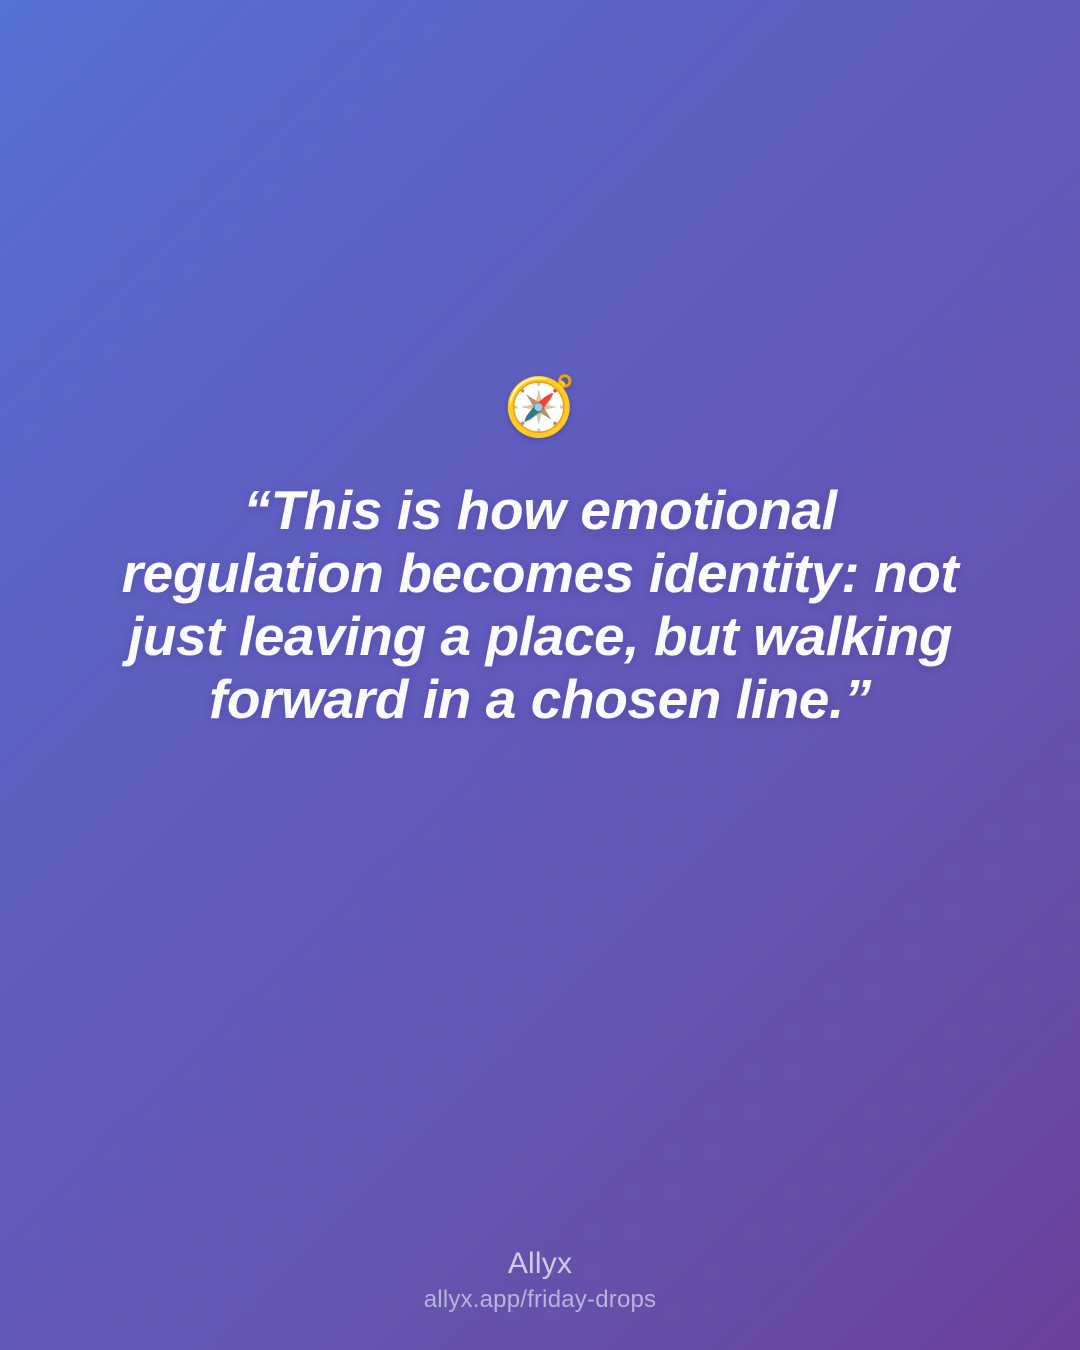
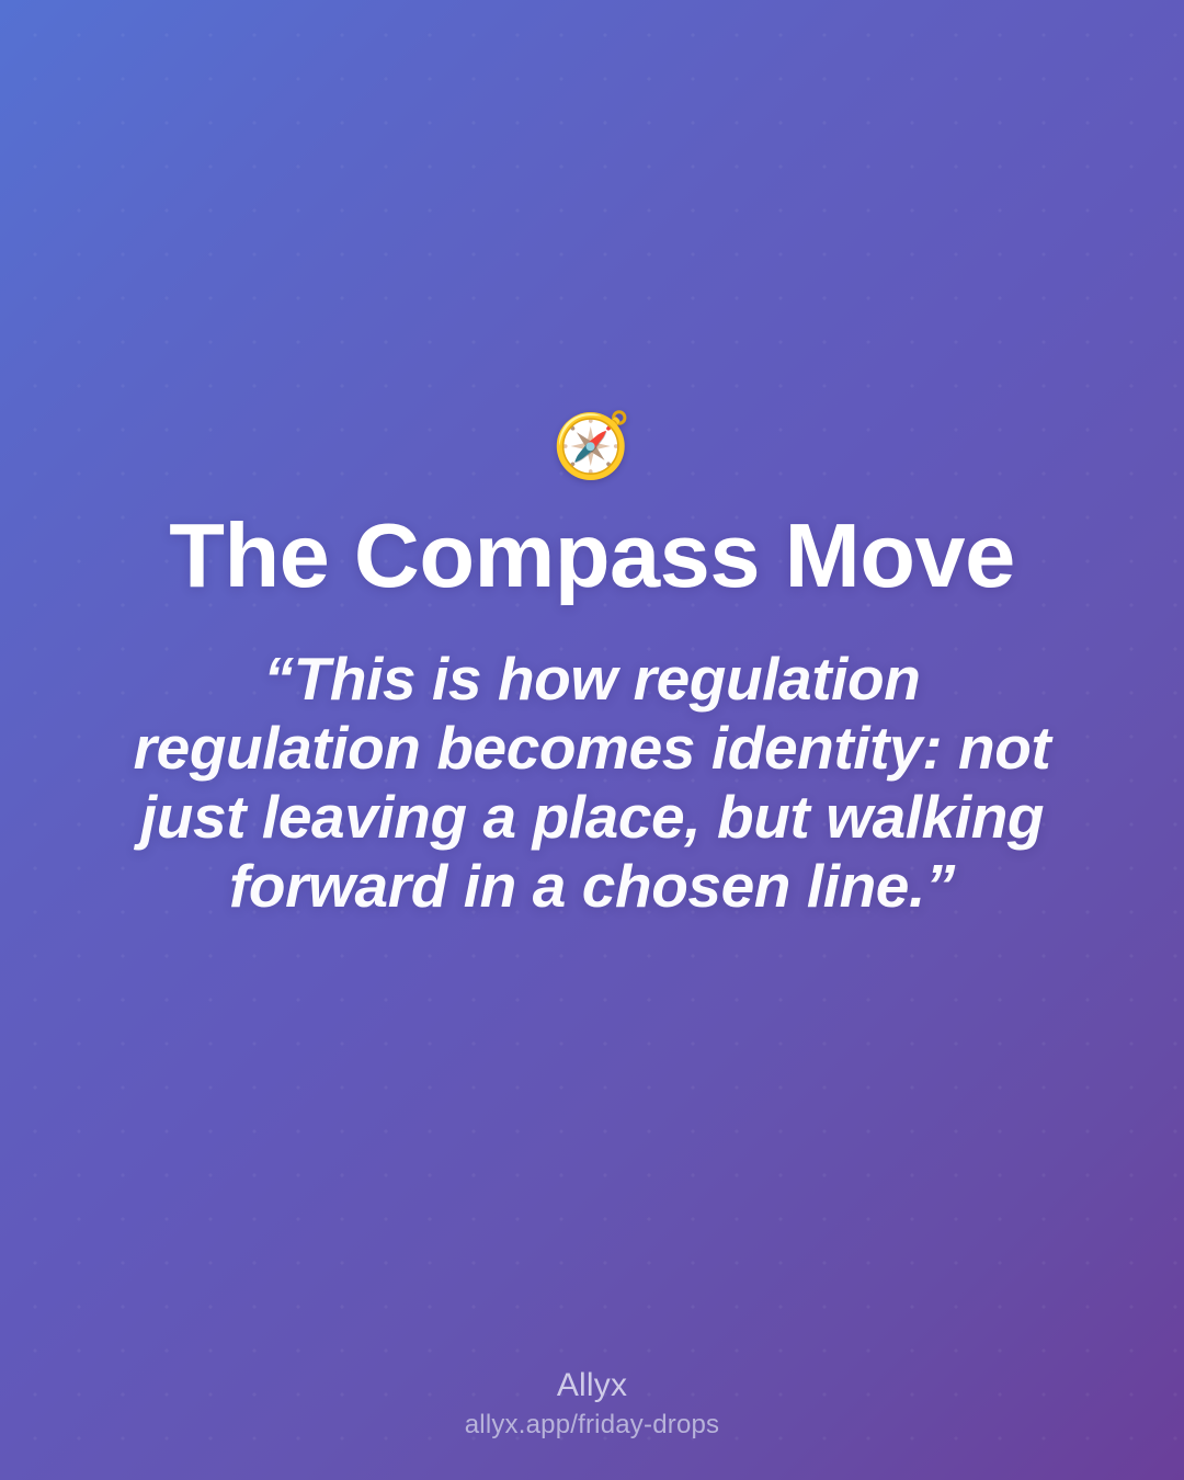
  🧭
+ The Compass Move
- “This is how emotional regulation becomes identity: not just leaving a place, but walking forward in a chosen line.”
+ “This is how regulation regulation becomes identity: not just leaving a place, but walking forward in a chosen line.”
  Allyx
  allyx.app/friday-drops
